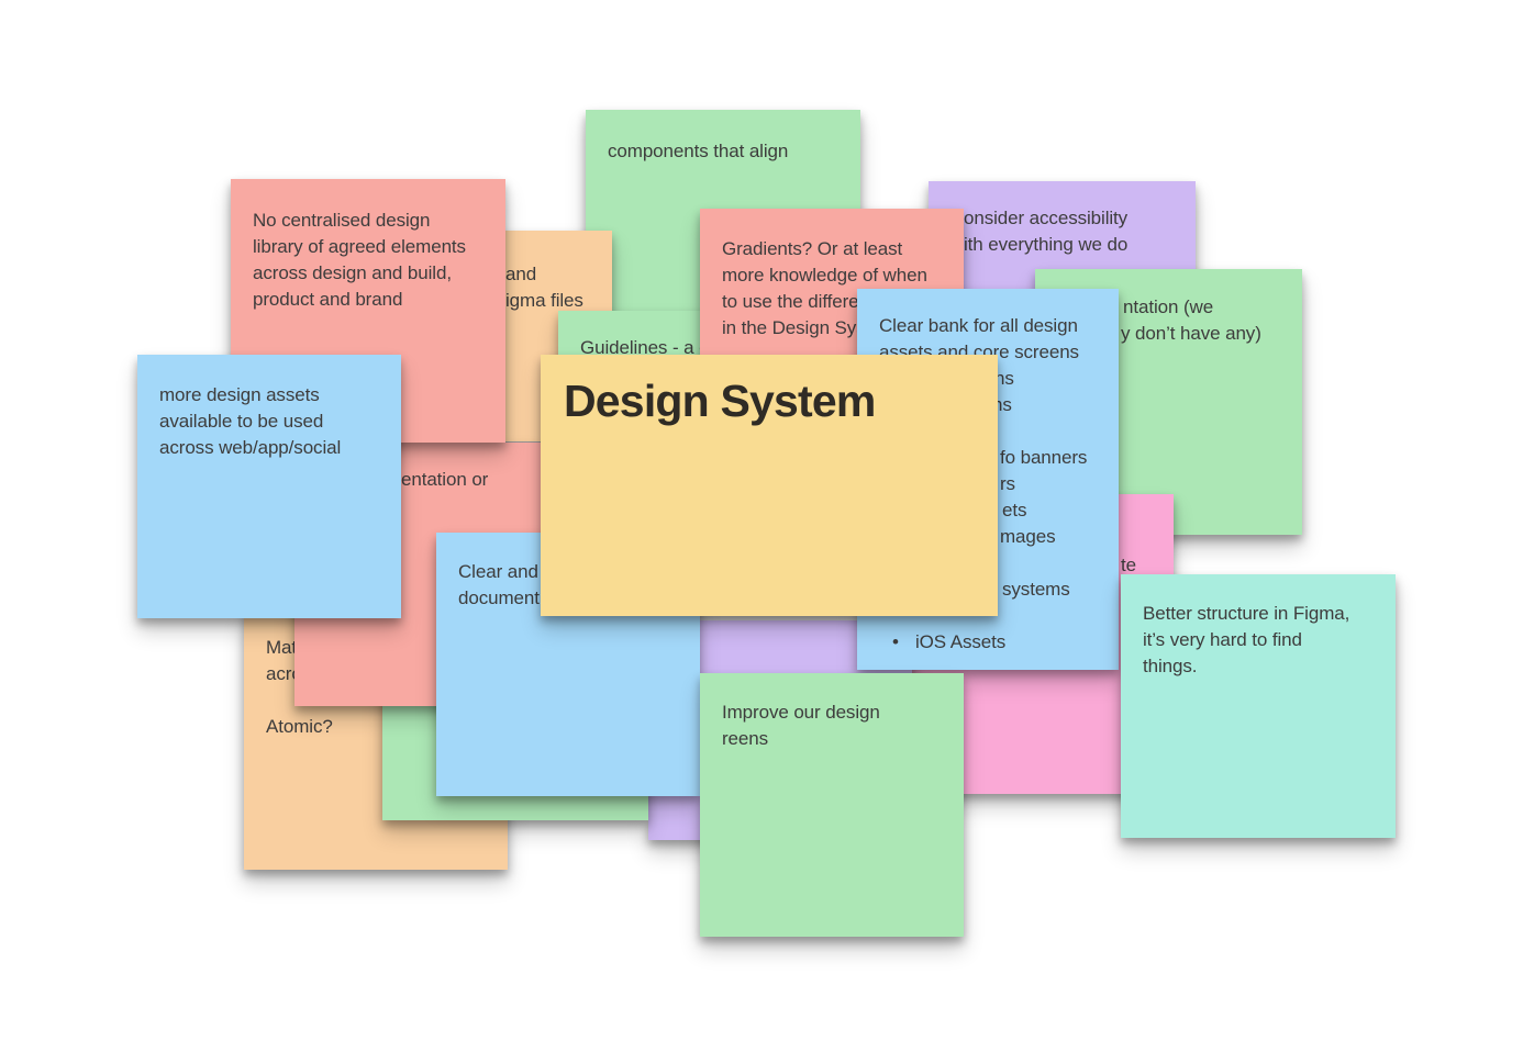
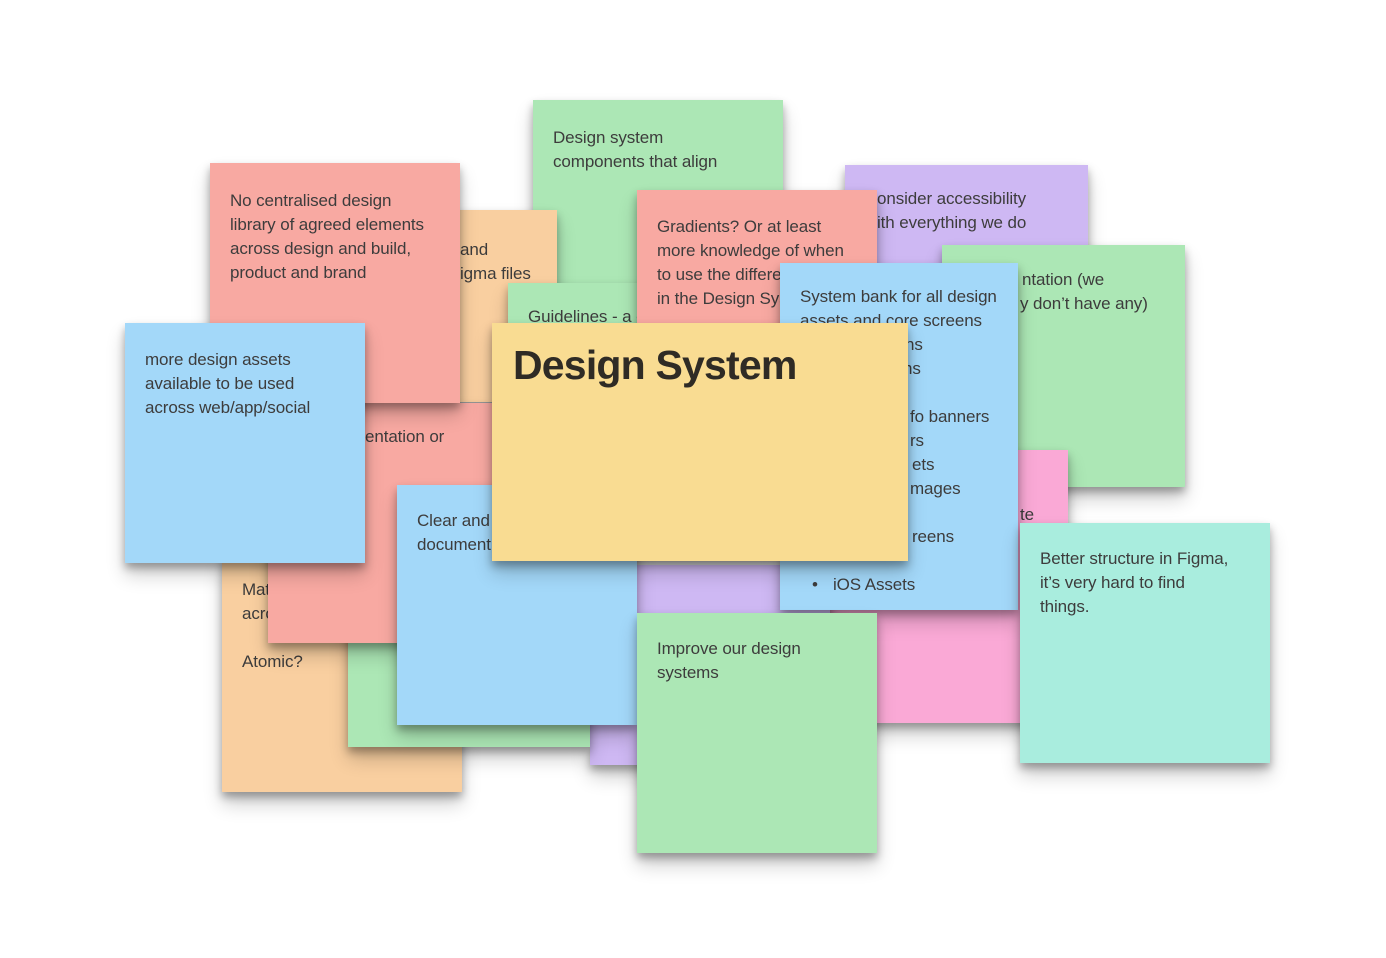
+ Design system
  components that align
  and
  igma files
  Guidelines - a
  onsider accessibility
  ith everything we do
  Gradients? Or at least
  more knowledge of when
  to use the differe
  in the Design Sy
  ntation (we
  y don’t have any)
  te
- Clear bank for all design
+ System bank for all design
  assets and core screens
  ns
  fo banners
  rs
  ets
  mages
- systems
+ reens
  • iOS Assets
  acr
  Atomic?
  entation or
  No centralised design
  library of agreed elements
  across design and build,
  product and brand
  Clear and
  document
  Design System
  more design assets
  available to be used
  across web/app/social
  Improve our design
- reens
+ systems
  Better structure in Figma,
  it’s very hard to find
  things.
